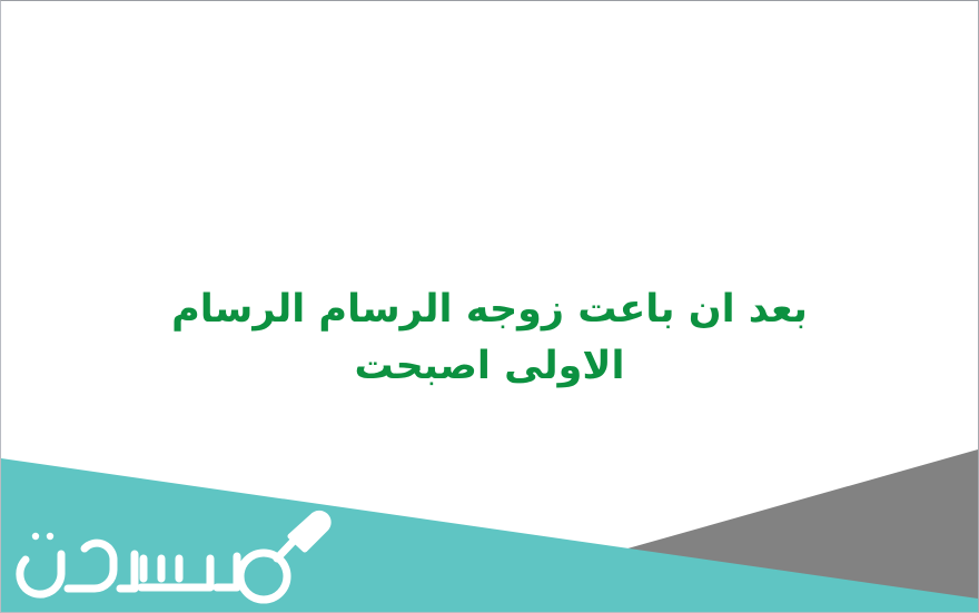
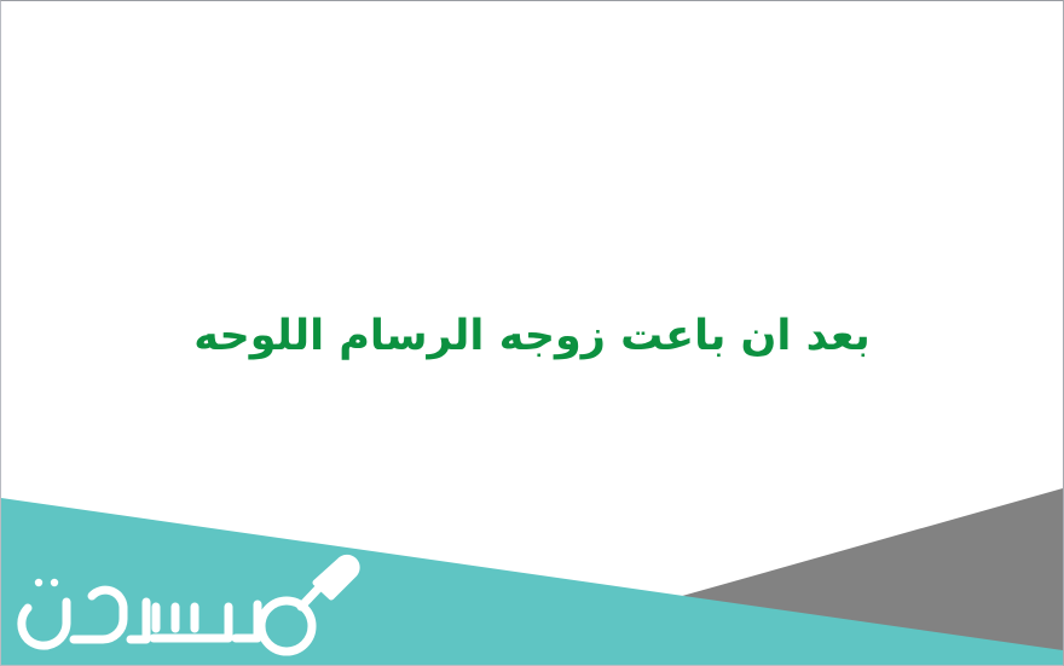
- بعد ان باعت زوجه الرسام الرسام
+ بعد ان باعت زوجه الرسام اللوحه
- الاولى اصبحت
